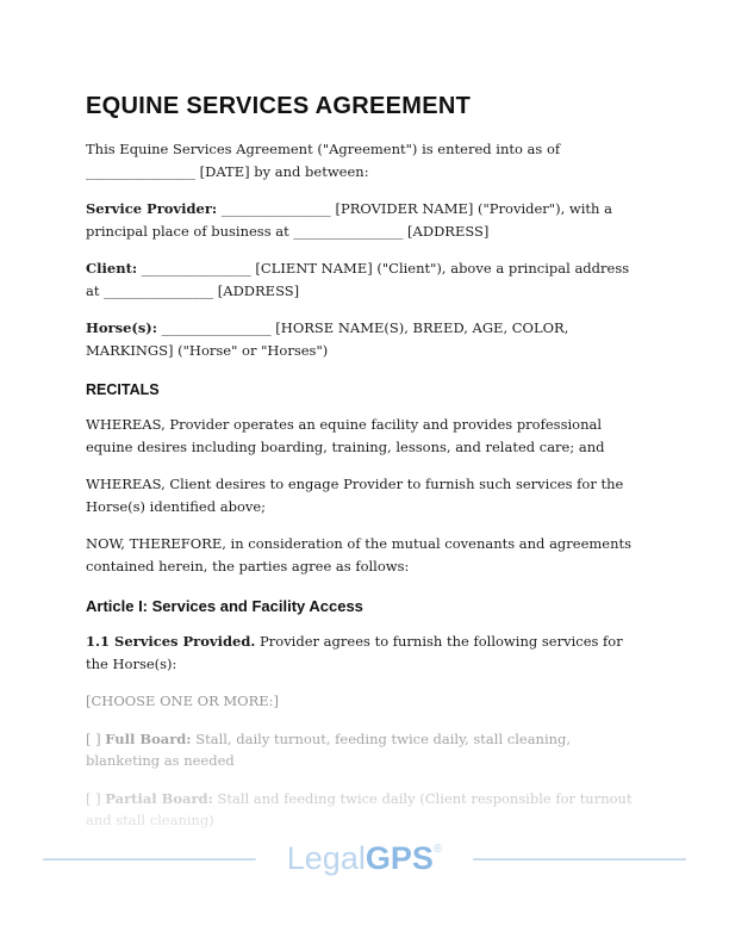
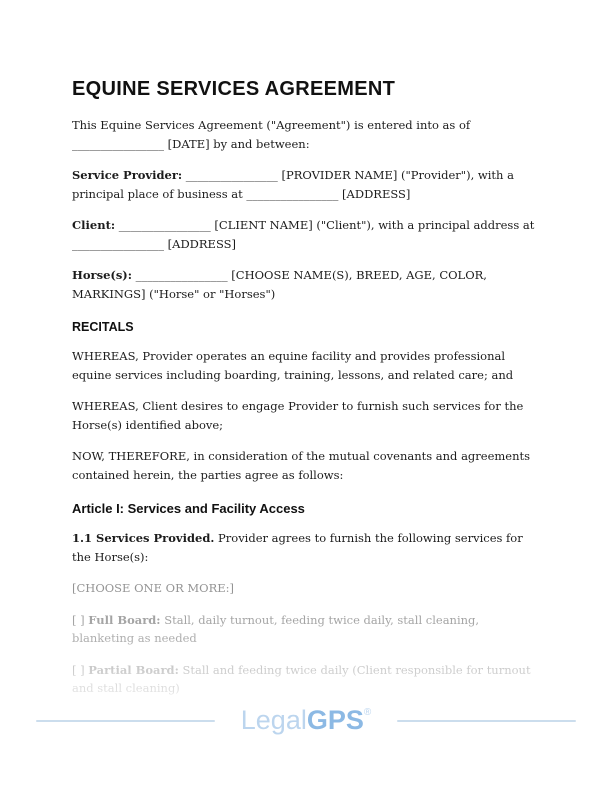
  EQUINE SERVICES AGREEMENT
  This Equine Services Agreement ("Agreement") is entered into as of ________________ [DATE] by and between:
  Service Provider: ________________ [PROVIDER NAME] ("Provider"), with a principal place of business at ________________ [ADDRESS]
- Client: ________________ [CLIENT NAME] ("Client"), above a principal address at ________________ [ADDRESS]
+ Client: ________________ [CLIENT NAME] ("Client"), with a principal address at ________________ [ADDRESS]
- Horse(s): ________________ [HORSE NAME(S), BREED, AGE, COLOR, MARKINGS] ("Horse" or "Horses")
+ Horse(s): ________________ [CHOOSE NAME(S), BREED, AGE, COLOR, MARKINGS] ("Horse" or "Horses")
  RECITALS
- WHEREAS, Provider operates an equine facility and provides professional equine desires including boarding, training, lessons, and related care; and
+ WHEREAS, Provider operates an equine facility and provides professional equine services including boarding, training, lessons, and related care; and
  WHEREAS, Client desires to engage Provider to furnish such services for the Horse(s) identified above;
  NOW, THEREFORE, in consideration of the mutual covenants and agreements contained herein, the parties agree as follows:
  Article I: Services and Facility Access
  1.1 Services Provided. Provider agrees to furnish the following services for the Horse(s):
  [CHOOSE ONE OR MORE:]
  LegalGPS®
